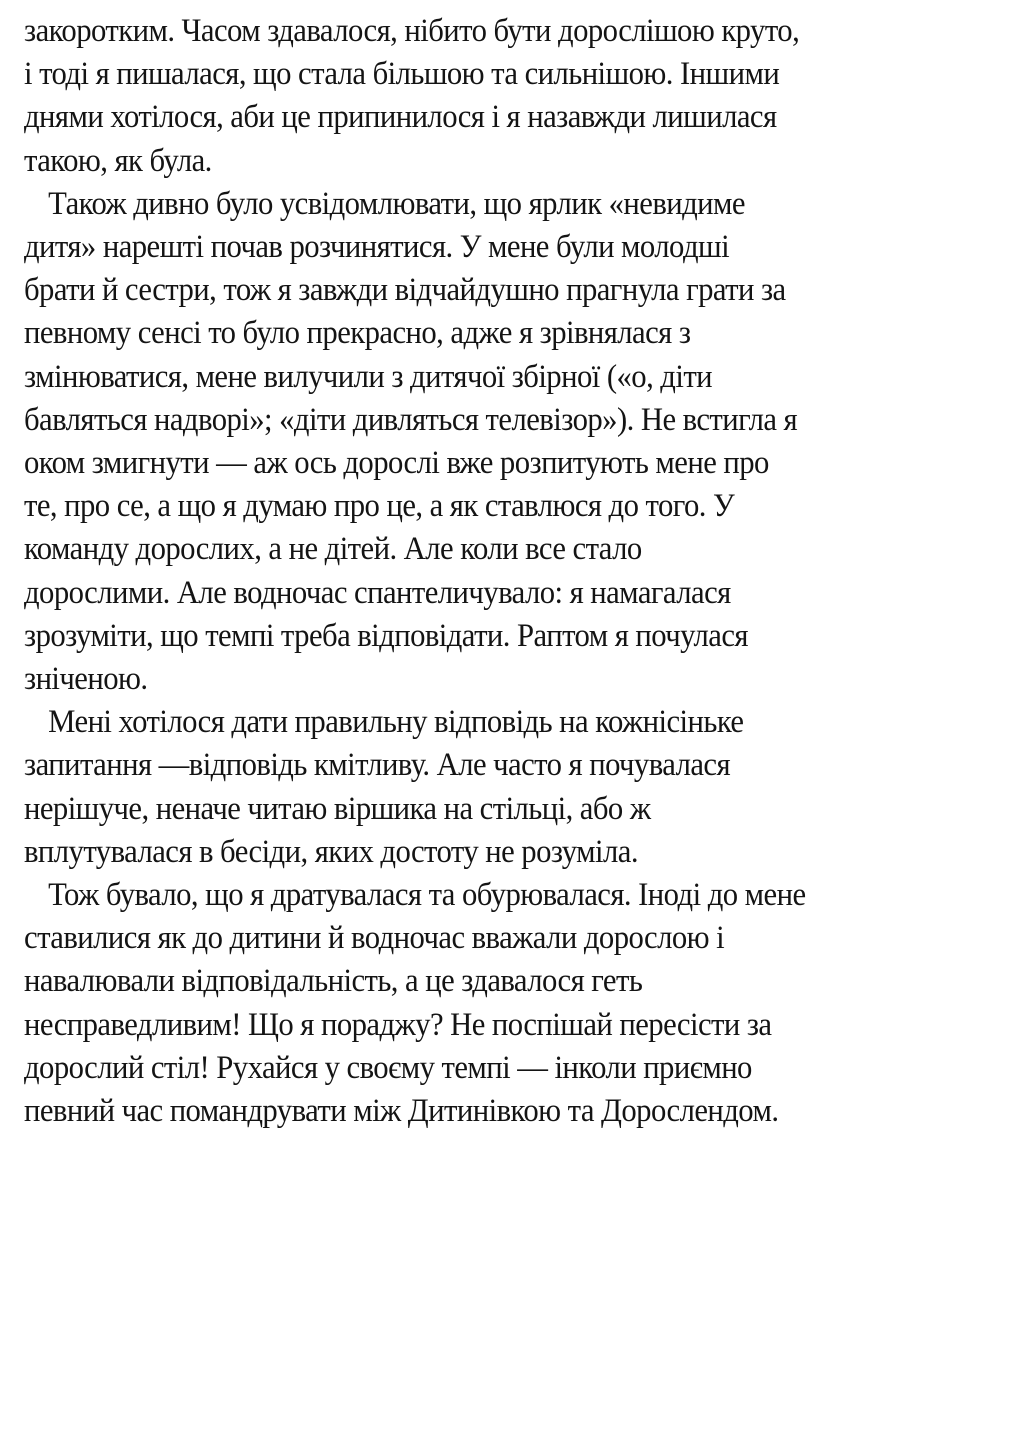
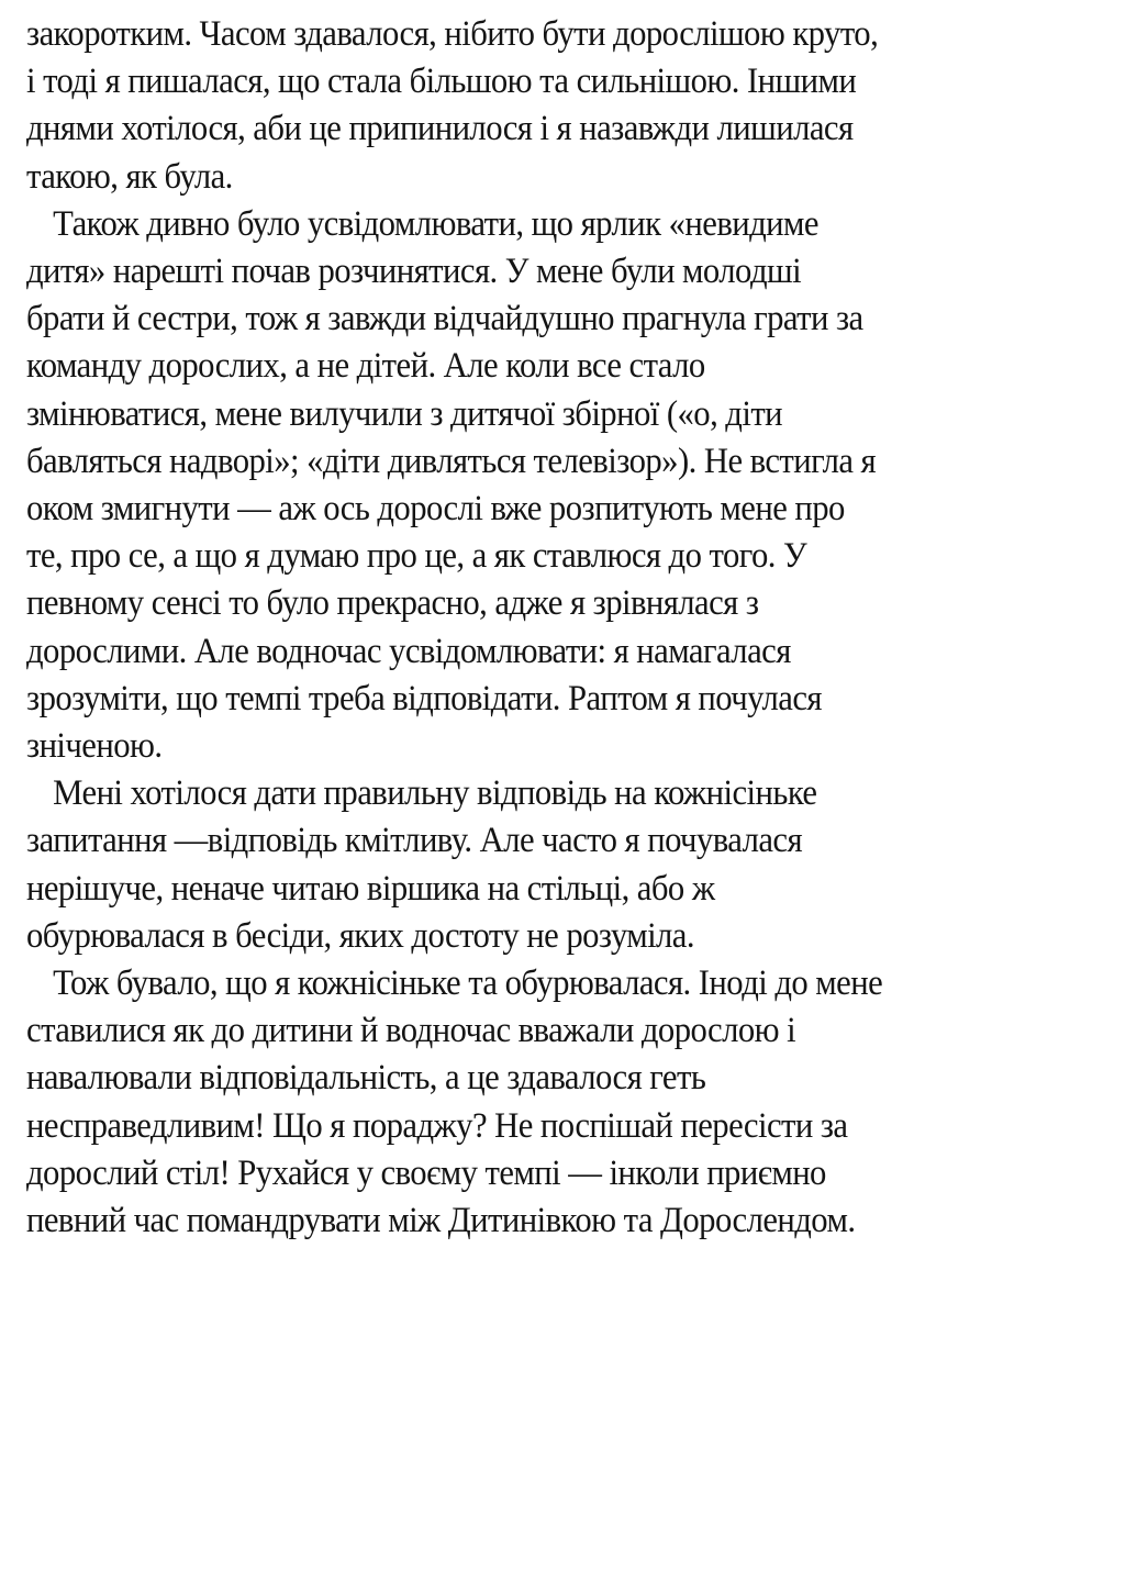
  закоротким. Часом здавалося, нібито бути дорослішою круто,
  і тоді я пишалася, що стала більшою та сильнішою. Іншими
  днями хотілося, аби це припинилося і я назавжди лишилася
  такою, як була.
  Також дивно було усвідомлювати, що ярлик «невидиме
  дитя» нарешті почав розчинятися. У мене були молодші
  брати й сестри, тож я завжди відчайдушно прагнула грати за
- певному сенсі то було прекрасно, адже я зрівнялася з
+ команду дорослих, а не дітей. Але коли все стало
  змінюватися, мене вилучили з дитячої збірної («о, діти
  бавляться надворі»; «діти дивляться телевізор»). Не встигла я
  оком змигнути — аж ось дорослі вже розпитують мене про
  те, про се, а що я думаю про це, а як ставлюся до того. У
- команду дорослих, а не дітей. Але коли все стало
+ певному сенсі то було прекрасно, адже я зрівнялася з
- дорослими. Але водночас спантеличувало: я намагалася
+ дорослими. Але водночас усвідомлювати: я намагалася
  зрозуміти, що темпі треба відповідати. Раптом я почулася
  зніченою.
  Мені хотілося дати правильну відповідь на кожнісіньке
  запитання —відповідь кмітливу. Але часто я почувалася
  нерішуче, неначе читаю віршика на стільці, або ж
- вплутувалася в бесіди, яких достоту не розуміла.
+ обурювалася в бесіди, яких достоту не розуміла.
- Тож бувало, що я дратувалася та обурювалася. Іноді до мене
+ Тож бувало, що я кожнісіньке та обурювалася. Іноді до мене
  ставилися як до дитини й водночас вважали дорослою і
  навалювали відповідальність, а це здавалося геть
  несправедливим! Що я пораджу? Не поспішай пересісти за
  дорослий стіл! Рухайся у своєму темпі — інколи приємно
  певний час помандрувати між Дитинівкою та Дорослендом.
